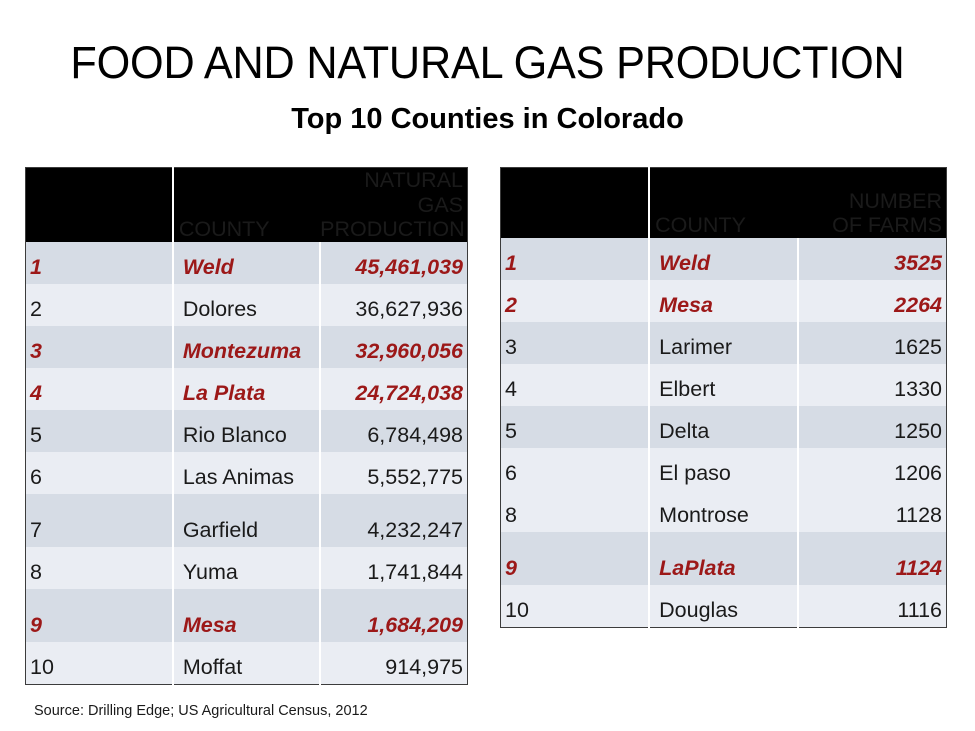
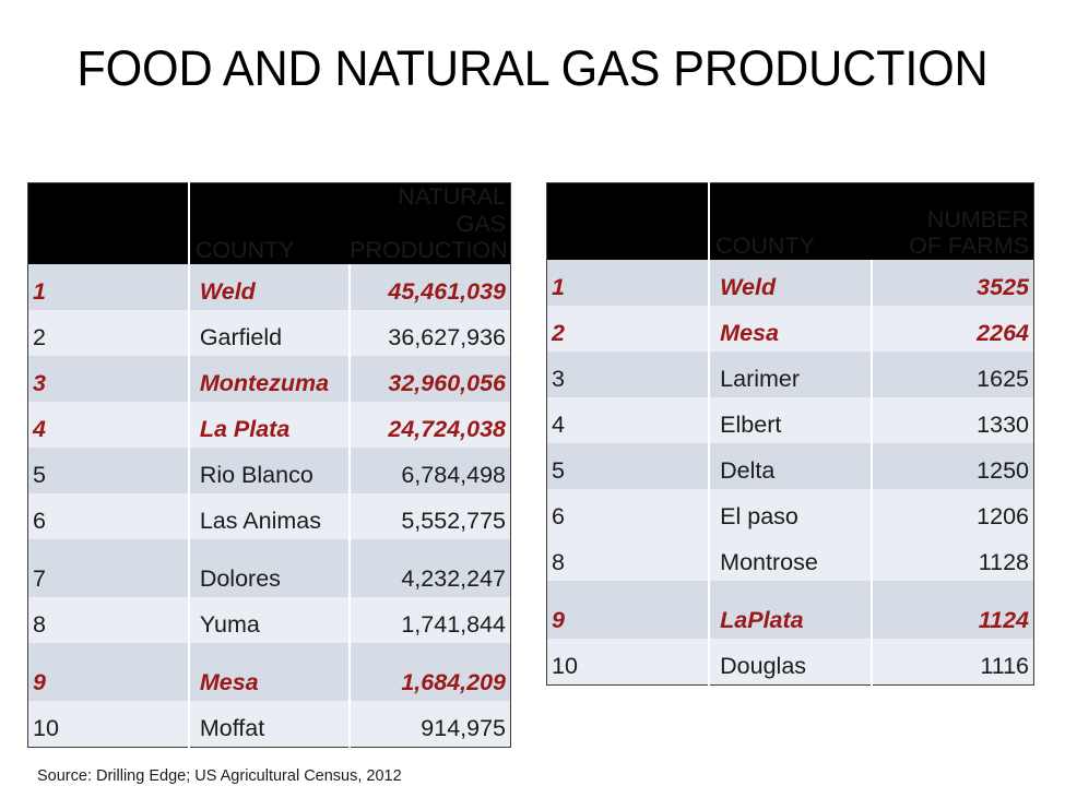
  FOOD AND NATURAL GAS PRODUCTION
- Top 10 Counties in Colorado
  	COUNTY	NATURAL GAS PRODUCTION
  1	Weld	45,461,039
- 2	Dolores	36,627,936
+ 2	Garfield	36,627,936
  3	Montezuma	32,960,056
  4	La Plata	24,724,038
  5	Rio Blanco	6,784,498
  6	Las Animas	5,552,775
- 7	Garfield	4,232,247
+ 7	Dolores	4,232,247
  8	Yuma	1,741,844
  9	Mesa	1,684,209
  10	Moffat	914,975
  	COUNTY	NUMBER OF FARMS
  1	Weld	3525
  2	Mesa	2264
  3	Larimer	1625
  4	Elbert	1330
  5	Delta	1250
  6	El paso	1206
  8	Montrose	1128
  9	LaPlata	1124
  10	Douglas	1116
  Source: Drilling Edge; US Agricultural Census, 2012
